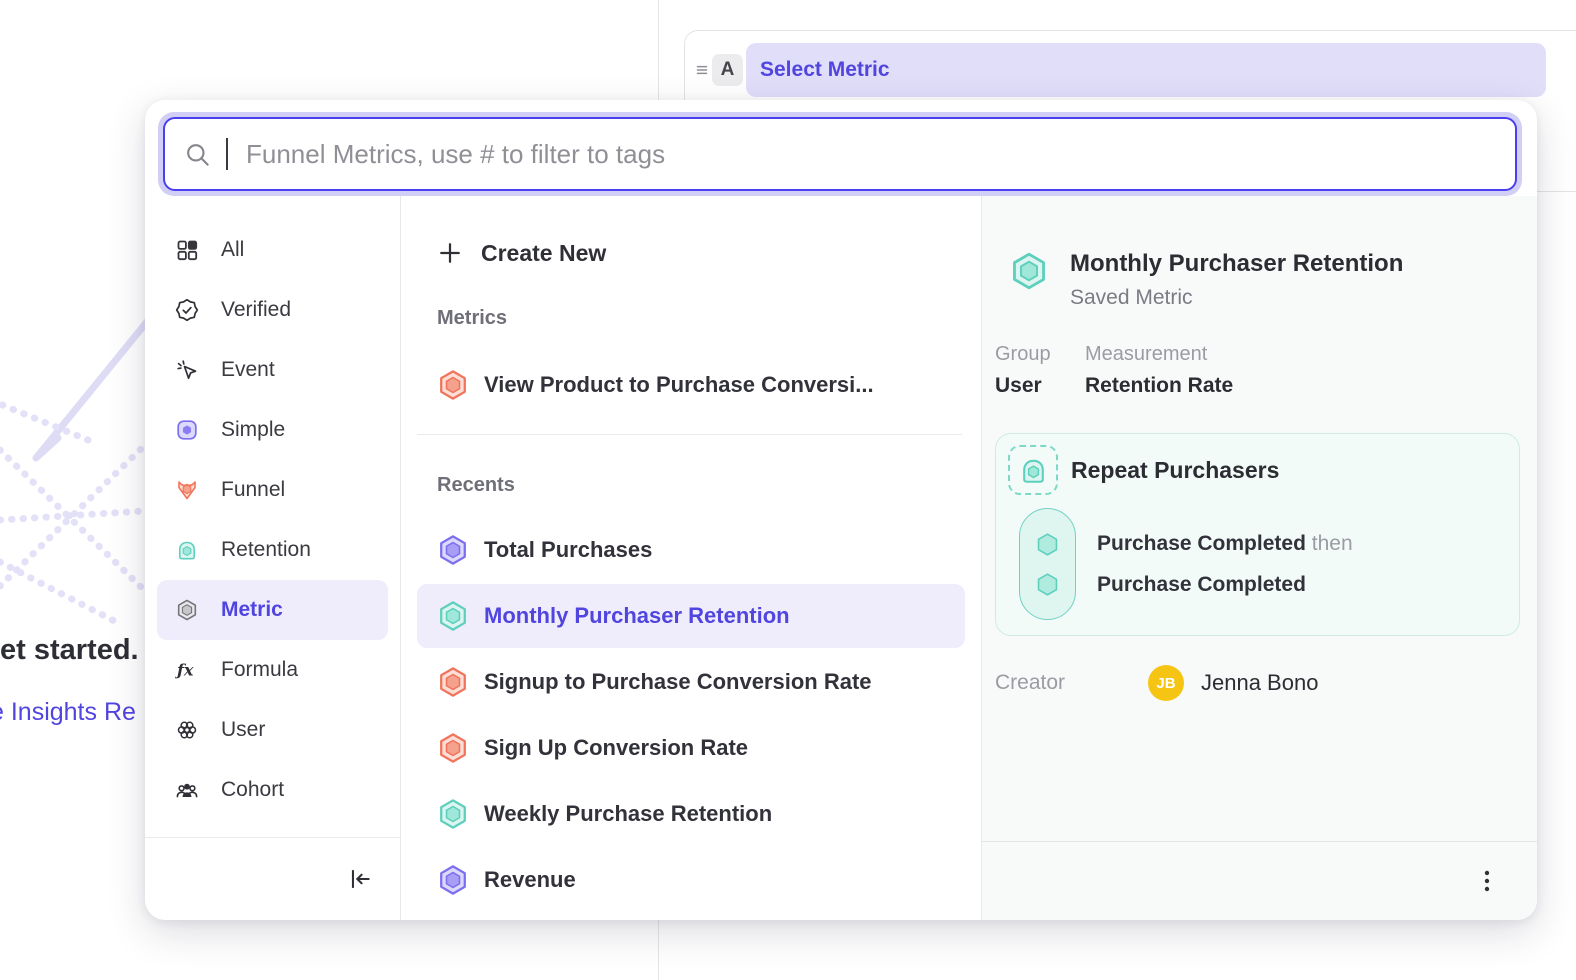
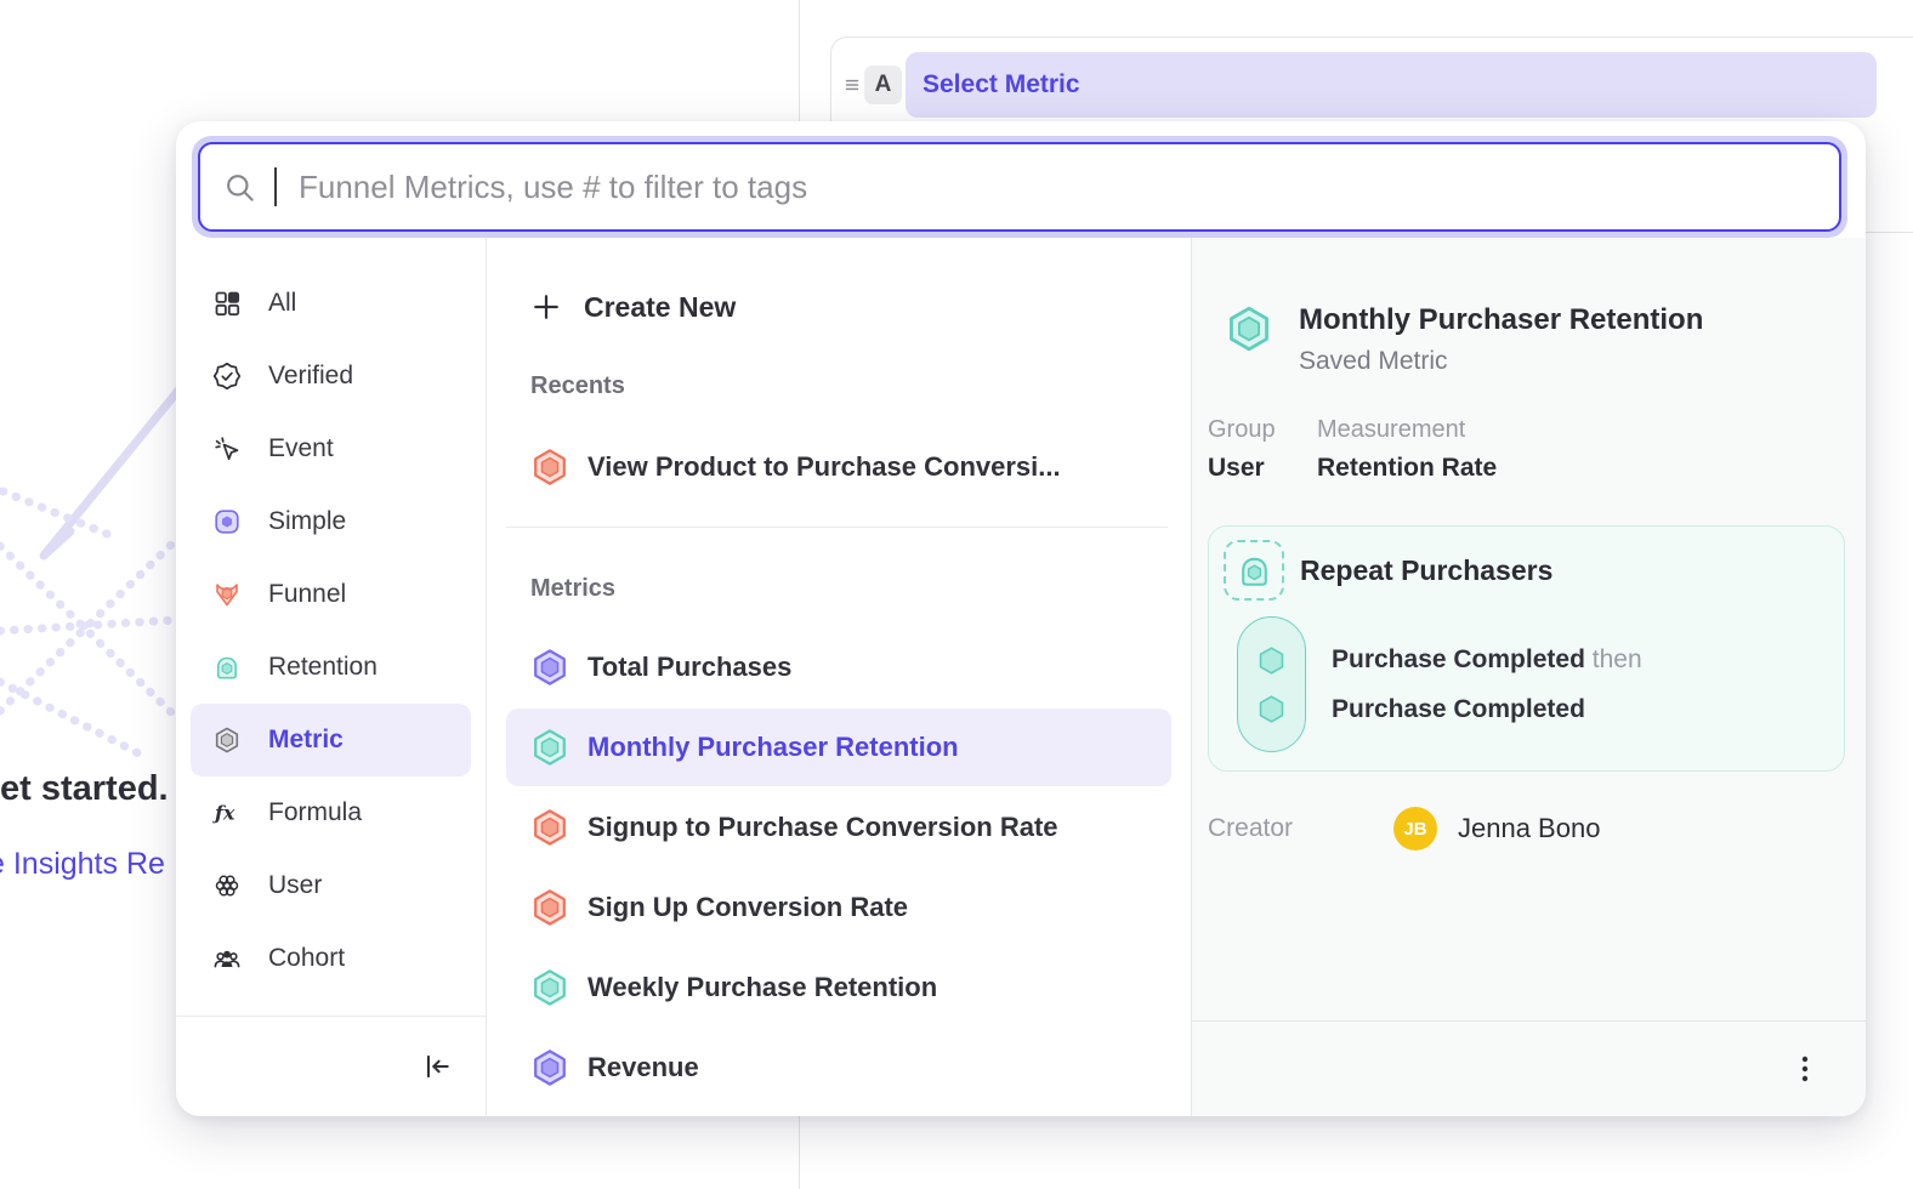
  et started.
  Insights Re
  A
  Select Metric
  Funnel Metrics, use # to filter to tags
  All
  Verified
  Event
  Simple
  Funnel
  Retention
  Metric
  ƒx
  Formula
  User
  Cohort
  Create New
- Metrics
+ Recents
  View Product to Purchase Conversi...
- Recents
+ Metrics
  Total Purchases
  Monthly Purchaser Retention
  Signup to Purchase Conversion Rate
  Sign Up Conversion Rate
  Weekly Purchase Retention
  Revenue
  Monthly Purchaser Retention
  Saved Metric
  Group
  User
  Measurement
  Retention Rate
  Repeat Purchasers
  Purchase Completed then
  Purchase Completed
  Creator
  JB
  Jenna Bono
